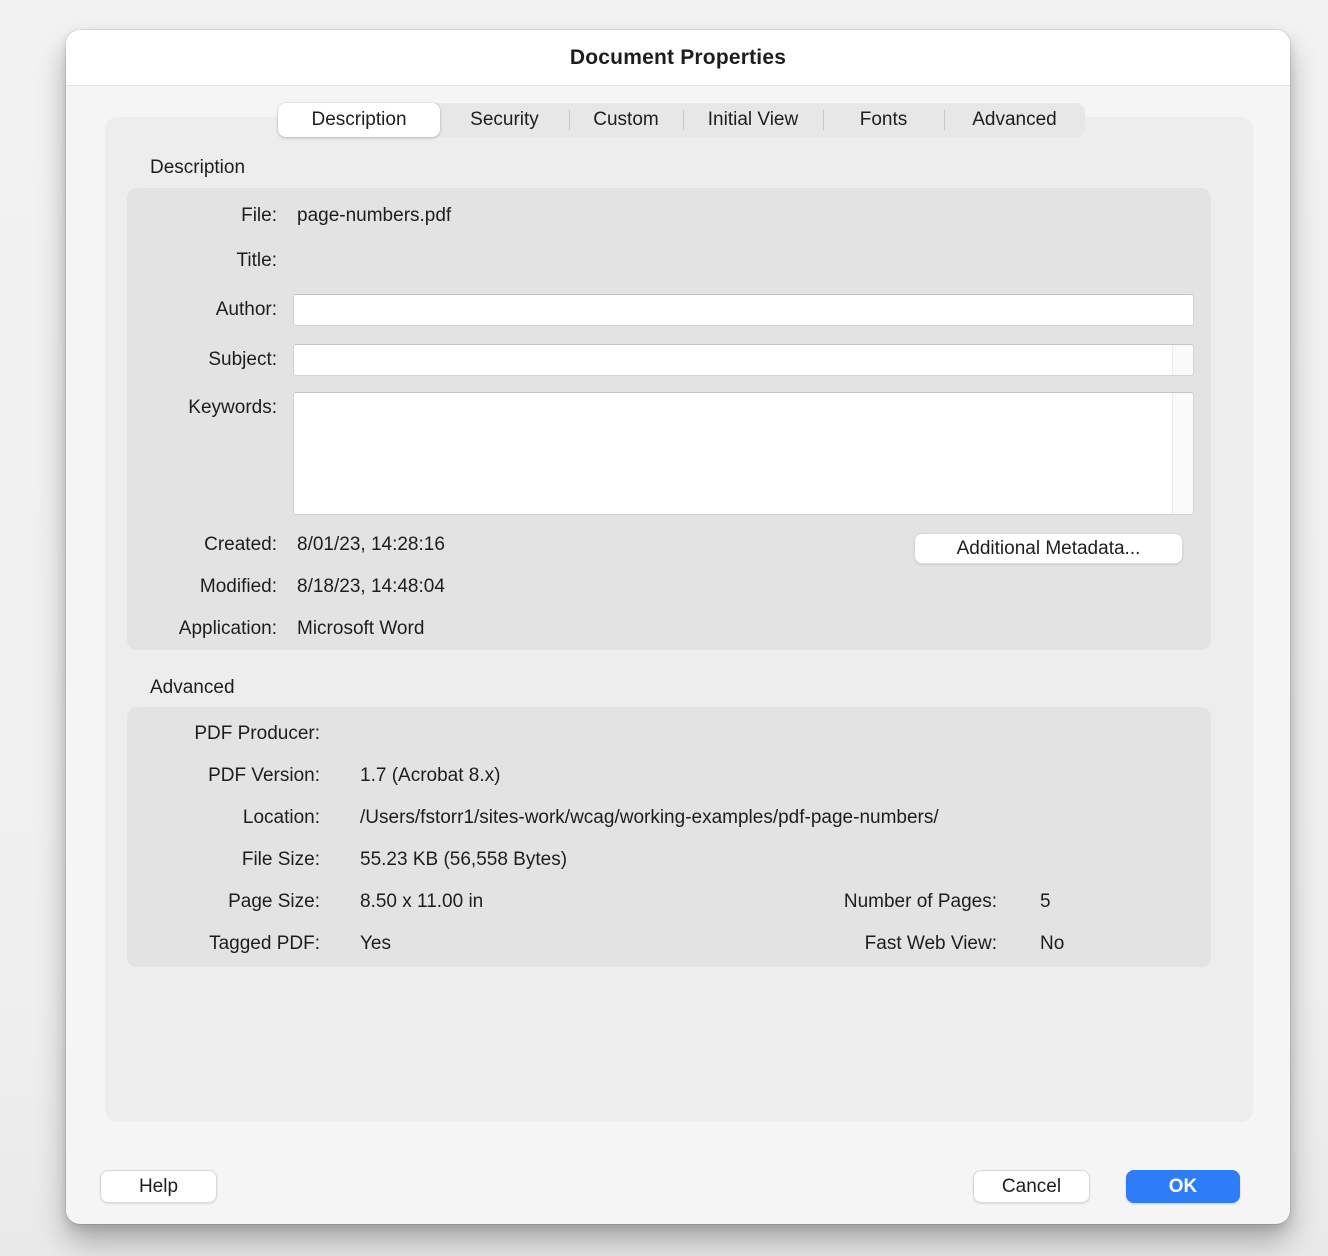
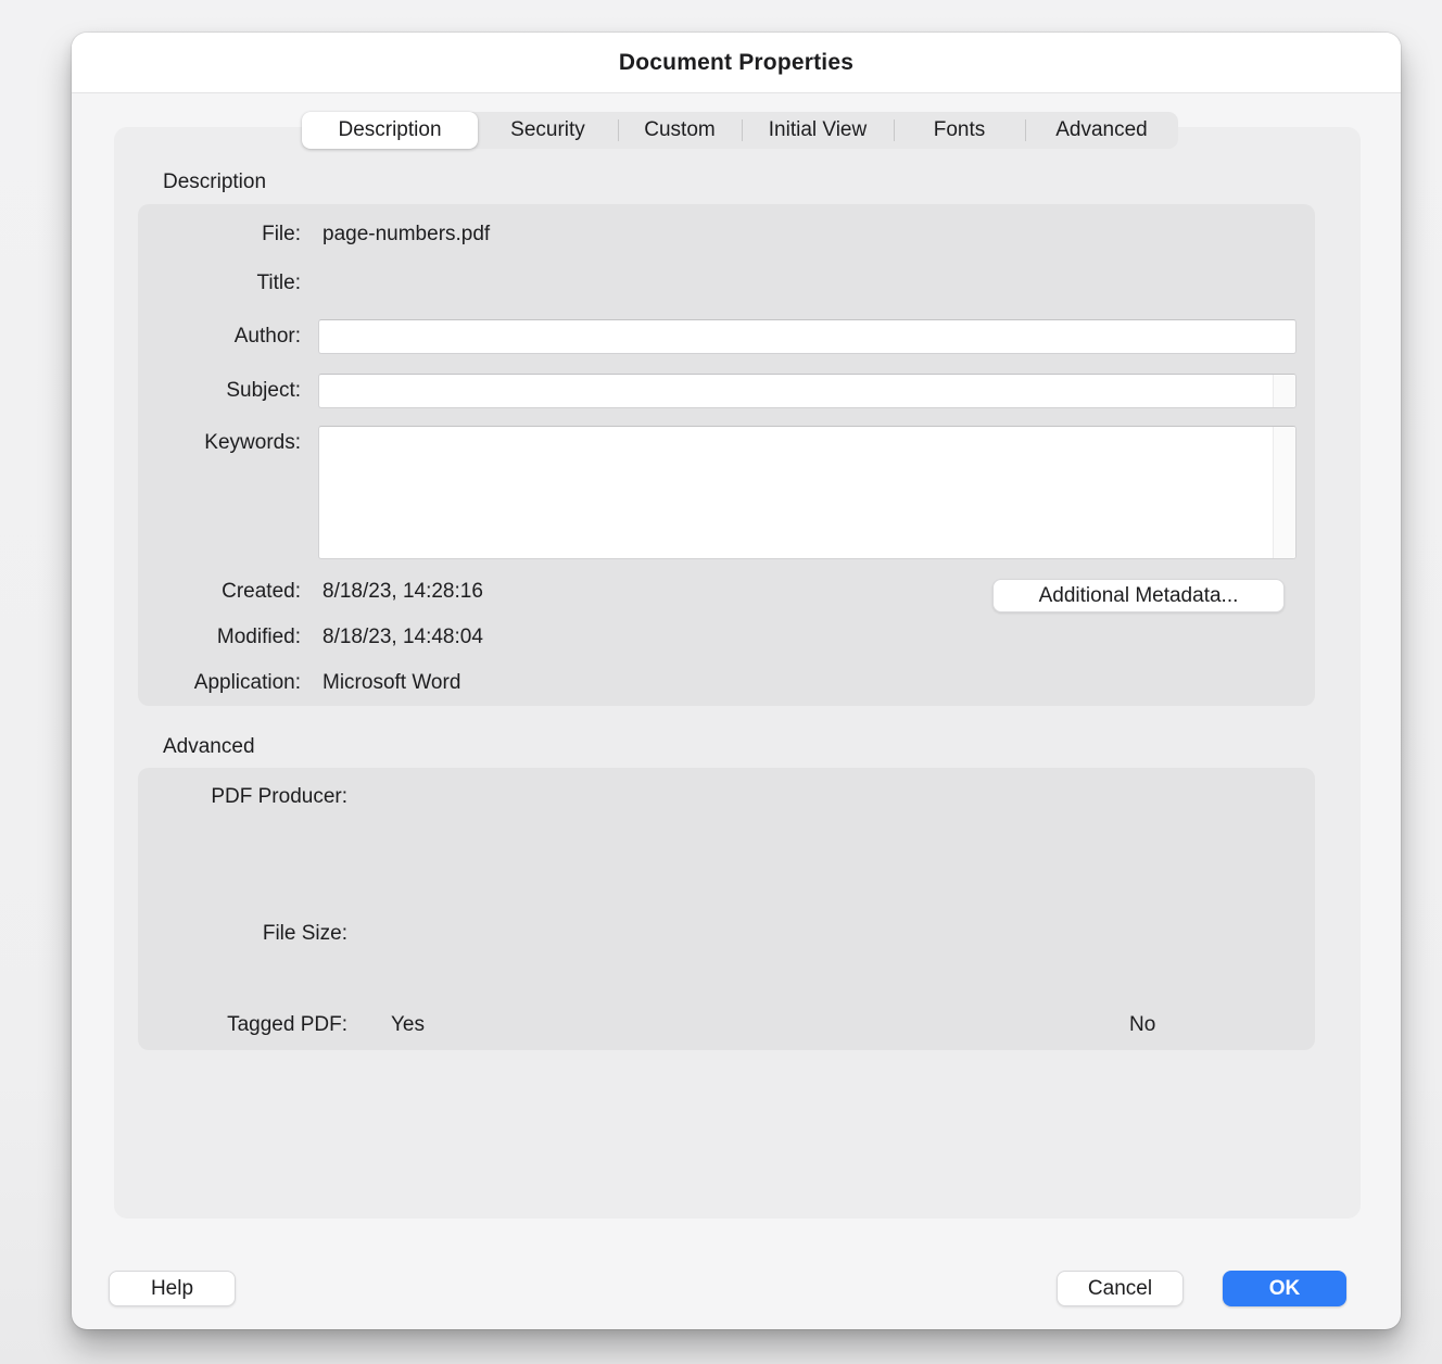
  Document Properties
  Description
  Security
  Custom
  Initial View
  Fonts
  Advanced
  Description
  File:
  page-numbers.pdf
  Title:
  Author:
  Subject:
  Keywords:
  Created:
- 8/01/23, 14:28:16
+ 8/18/23, 14:28:16
  Additional Metadata...
  Modified:
  8/18/23, 14:48:04
  Application:
  Microsoft Word
  Advanced
  PDF Producer:
- PDF Version:
- 1.7 (Acrobat 8.x)
- Location:
- /Users/fstorr1/sites-work/wcag/working-examples/pdf-page-numbers/
  File Size:
- 55.23 KB (56,558 Bytes)
- Page Size:
- 8.50 x 11.00 in
- Number of Pages:
- 5
  Tagged PDF:
  Yes
- Fast Web View:
  No
  Help
  Cancel
  OK
